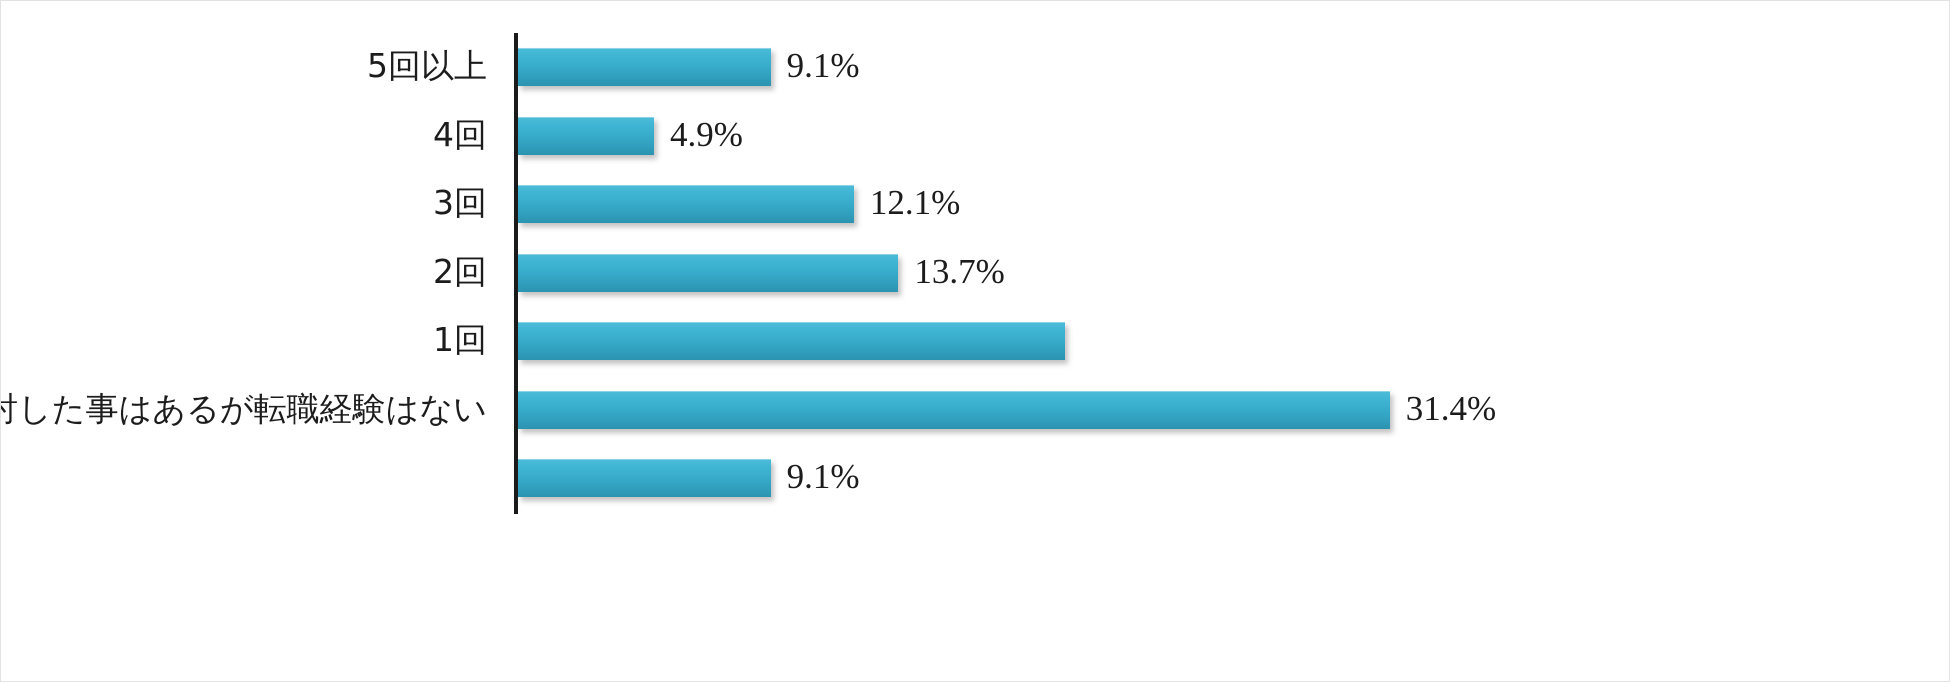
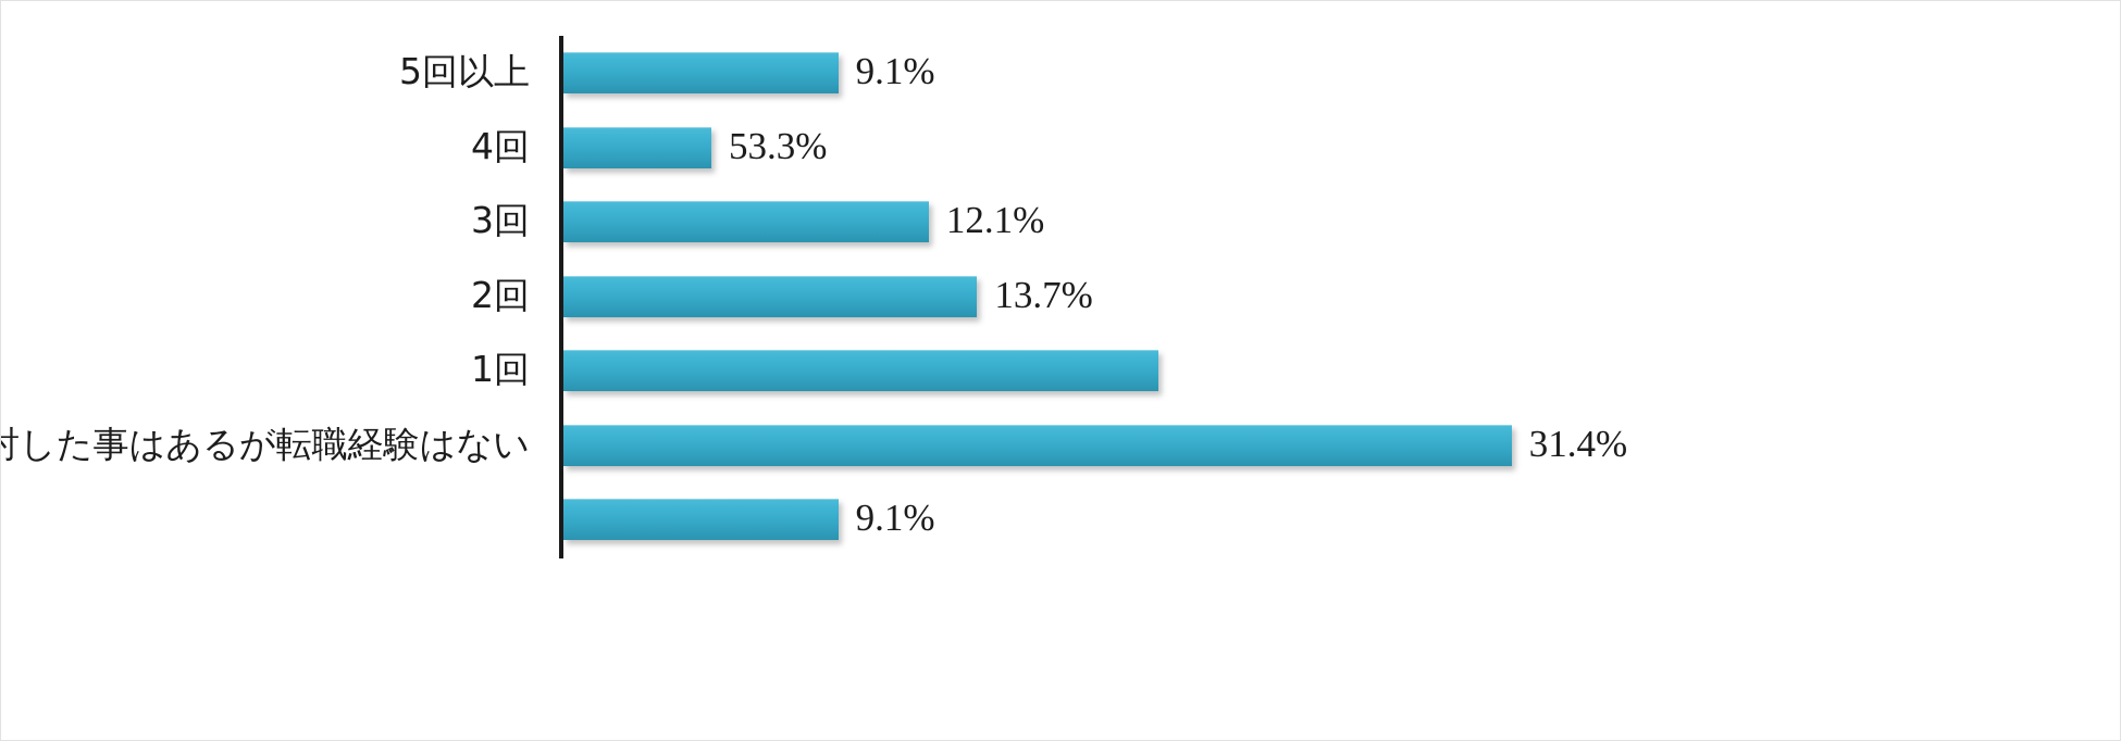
  5回以上
  9.1%
  4回
- 4.9%
+ 53.3%
  3回
  12.1%
  2回
  13.7%
  1回
  討した事はあるが転職経験はない
  31.4%
  9.1%
